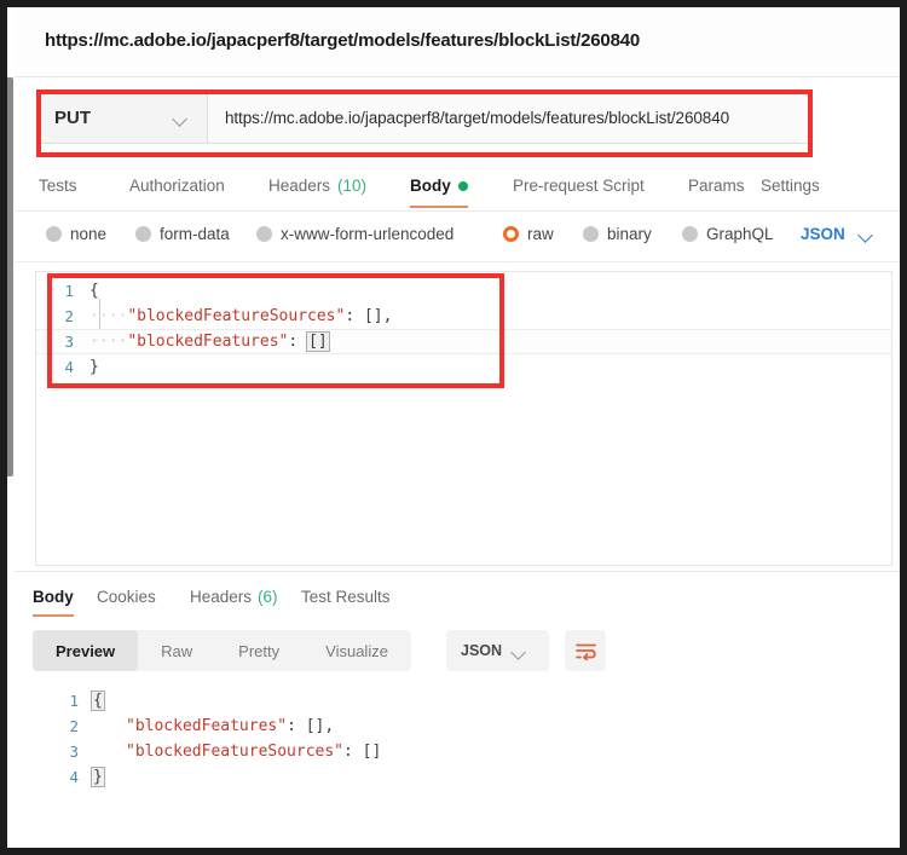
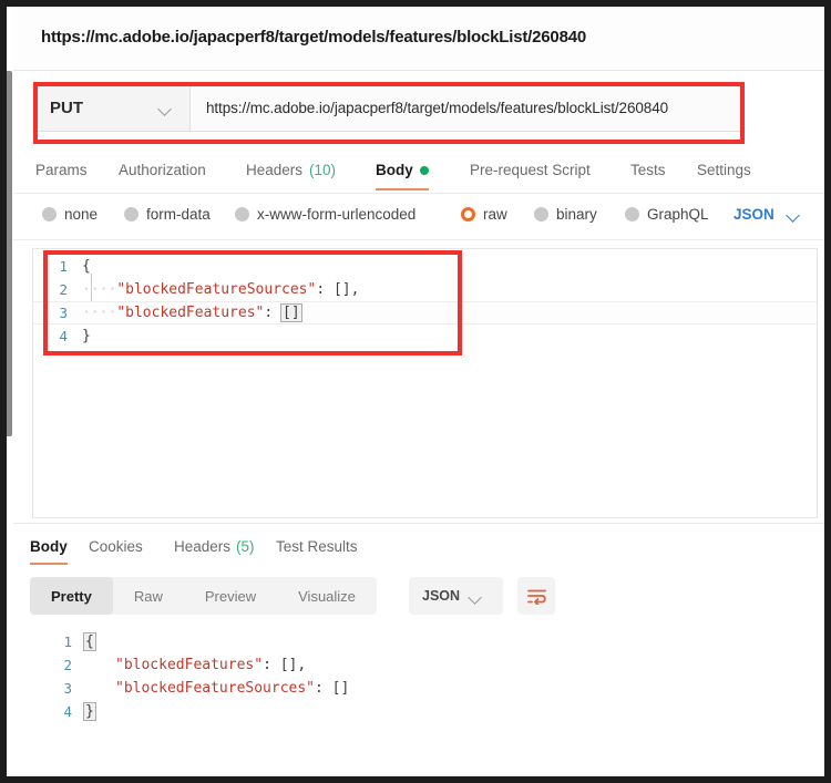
  https://mc.adobe.io/japacperf8/target/models/features/blockList/260840
  PUT
  https://mc.adobe.io/japacperf8/target/models/features/blockList/260840
- Tests
+ Params
  Authorization
  Headers
  (10)
  Body
  Pre-request Script
- Params
+ Tests
  Settings
  none
  form-data
  x-www-form-urlencoded
  raw
  binary
  GraphQL
  JSON
  1
  {
  2
  ····
  "blockedFeatureSources"
  :
  [],
  3
  ····
  "blockedFeatures"
  :
  []
  4
  }
  Body
  Cookies
  Headers
- (6)
+ (5)
  Test Results
- Preview
+ Pretty
  Raw
- Pretty
+ Preview
  Visualize
  JSON
  1
  {
  2
  "blockedFeatures"
  :
  [],
  3
  "blockedFeatureSources"
  :
  []
  4
  }
